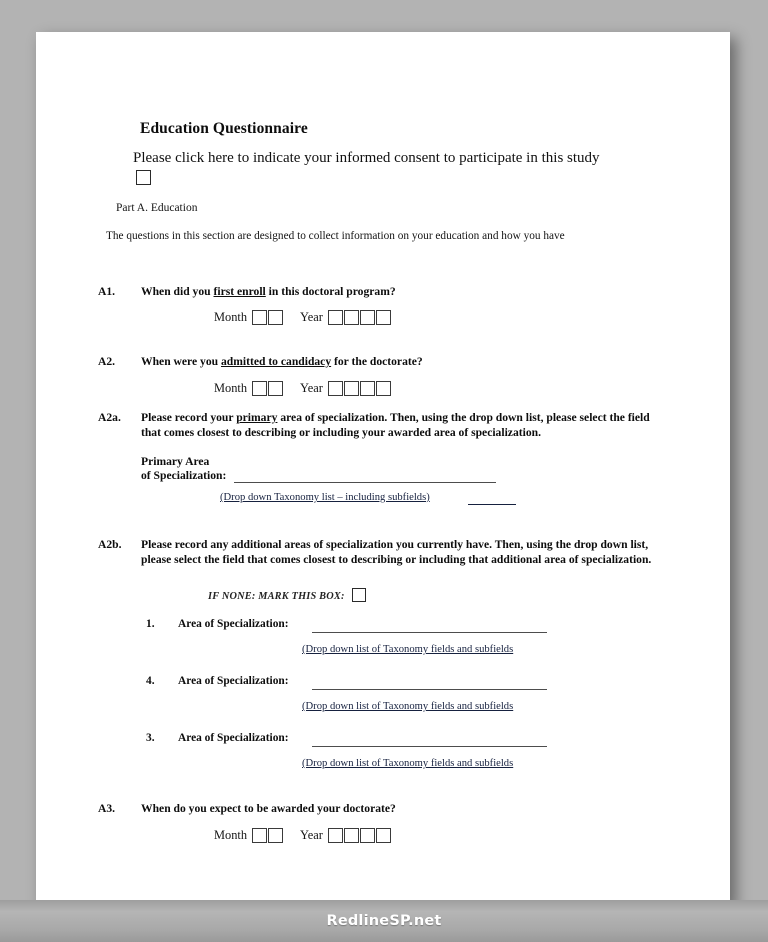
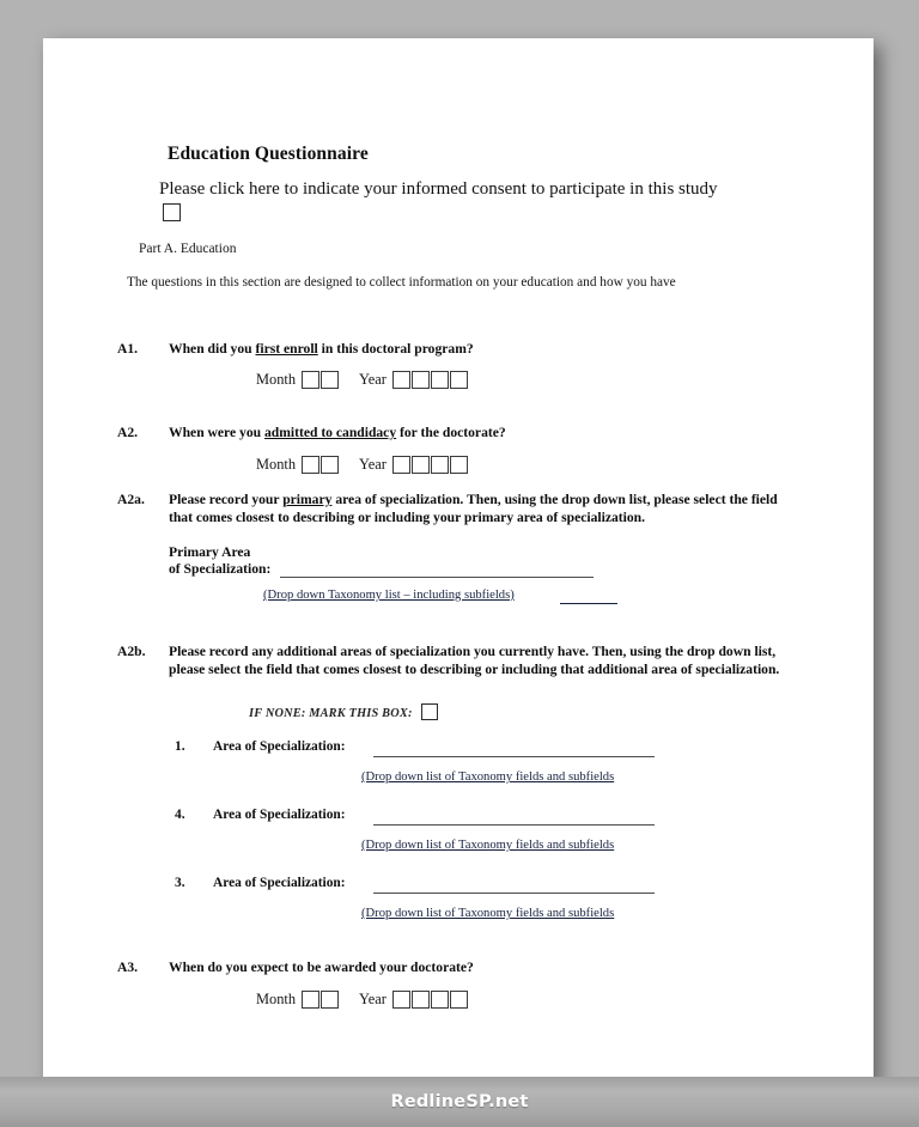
  Education Questionnaire
  Please click here to indicate your informed consent to participate in this study
  Part A. Education
  The questions in this section are designed to collect information on your education and how you have
  A1.
  When did you first enroll in this doctoral program?
  Month
  Year
  A2.
  When were you admitted to candidacy for the doctorate?
  Month
  Year
  A2a.
- Please record your primary area of specialization. Then, using the drop down list, please select the field that comes closest to describing or including your awarded area of specialization.
+ Please record your primary area of specialization. Then, using the drop down list, please select the field that comes closest to describing or including your primary area of specialization.
  Primary Area
  of Specialization:
  (Drop down Taxonomy list – including subfields)
  A2b.
  Please record any additional areas of specialization you currently have. Then, using the drop down list, please select the field that comes closest to describing or including that additional area of specialization.
  IF NONE: MARK THIS BOX:
  1.
  Area of Specialization:
  (Drop down list of Taxonomy fields and subfields
  4.
  Area of Specialization:
  (Drop down list of Taxonomy fields and subfields
  3.
  Area of Specialization:
  (Drop down list of Taxonomy fields and subfields
  A3.
  When do you expect to be awarded your doctorate?
  Month
  Year
  RedlineSP.net
